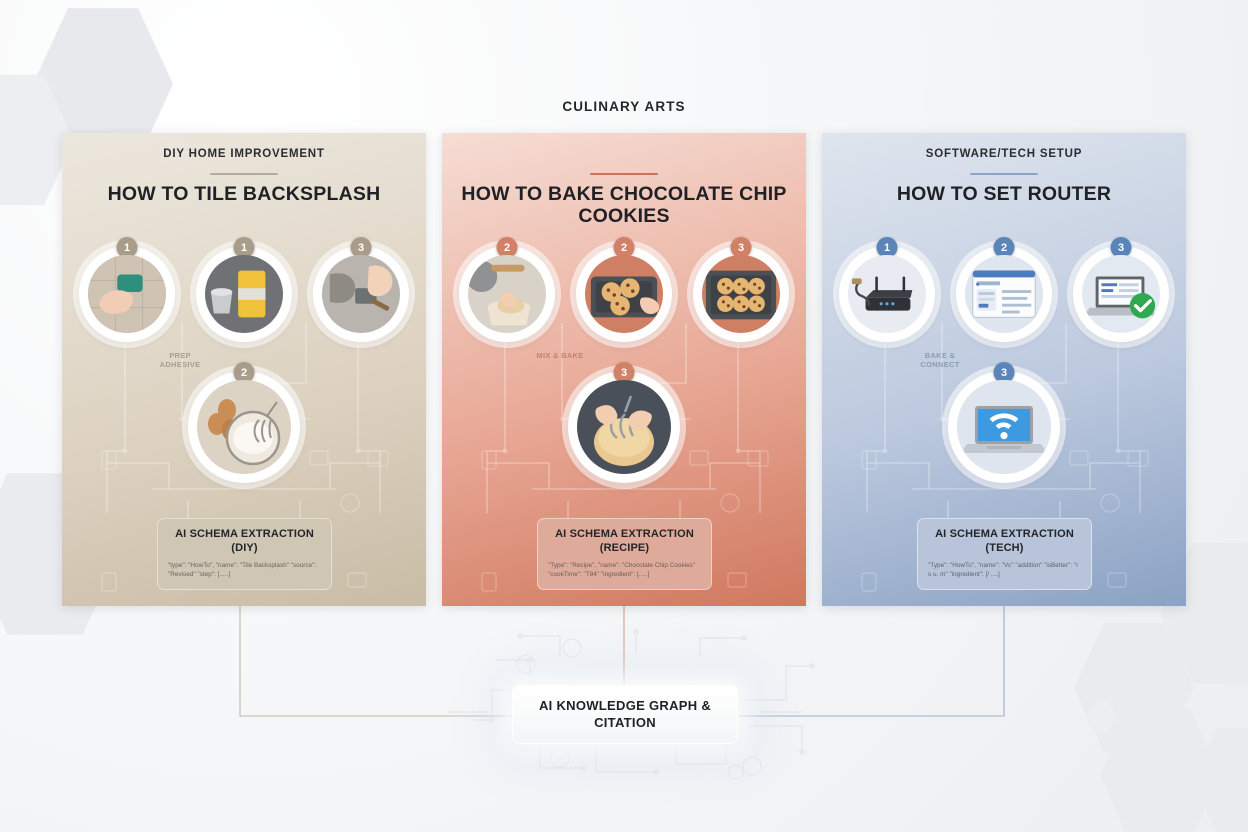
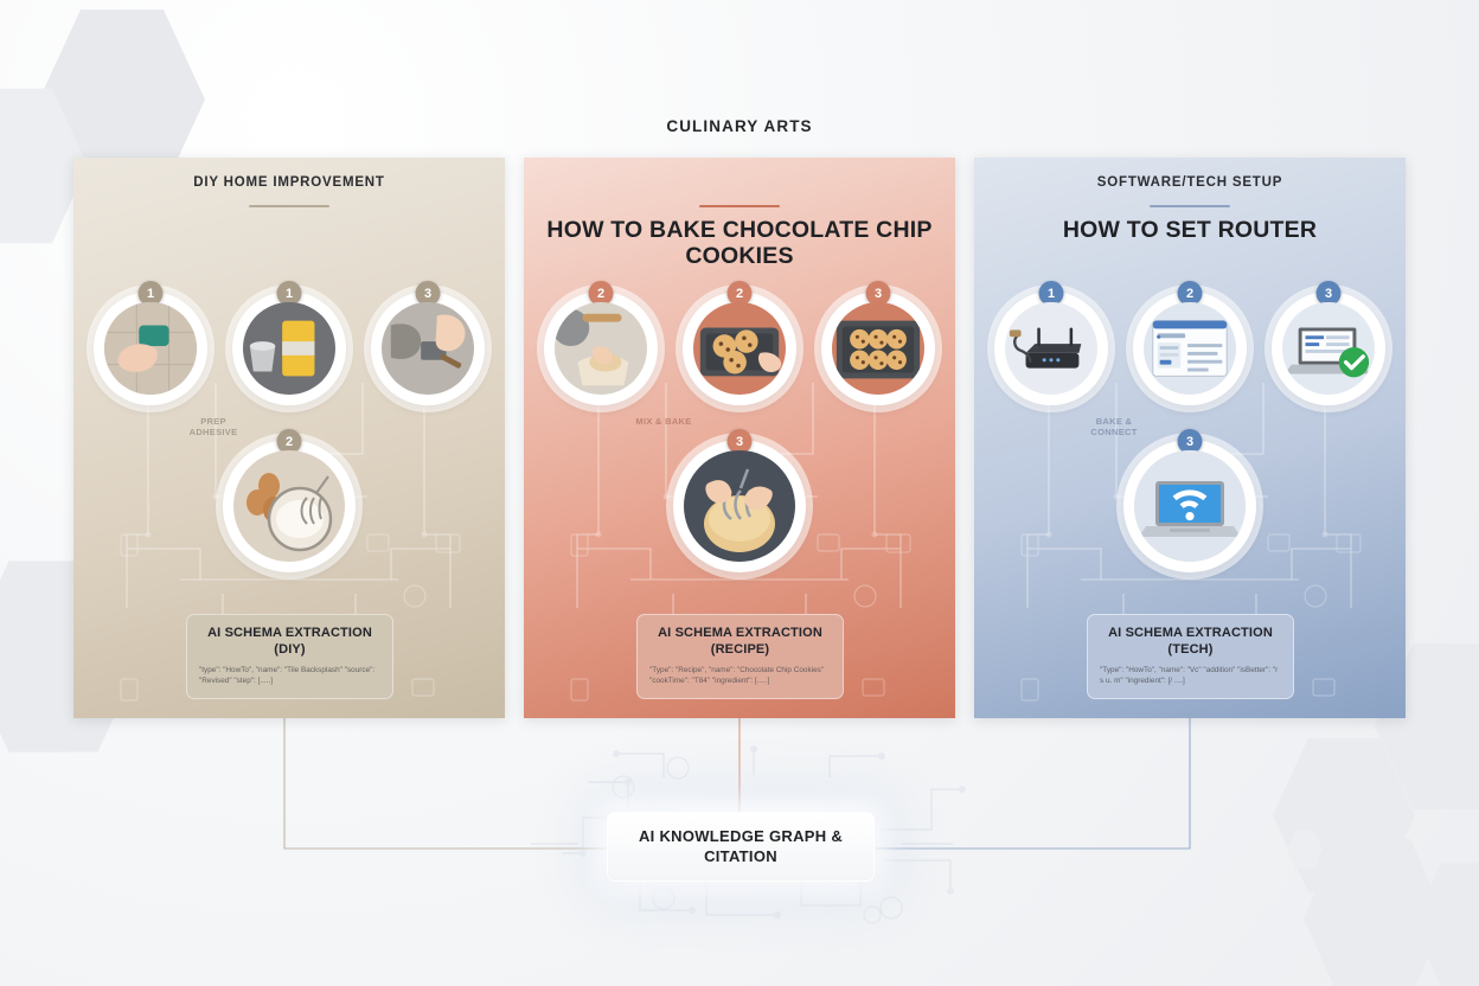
  CULINARY ARTS
  DIY HOME IMPROVEMENT
- HOW TO TILE BACKSPLASH
  1
  1
  3
  PREP ADHESIVE
  2
  AI SCHEMA EXTRACTION
  (DIY)
  HOW TO BAKE CHOCOLATE CHIP COOKIES
  2
  2
  3
  MIX & BAKE
  3
  AI SCHEMA EXTRACTION
  (RECIPE)
  SOFTWARE/TECH SETUP
  HOW TO SET ROUTER
  1
  2
  3
  BAKE & CONNECT
  3
  AI SCHEMA EXTRACTION
  (TECH)
  AI KNOWLEDGE GRAPH & CITATION
